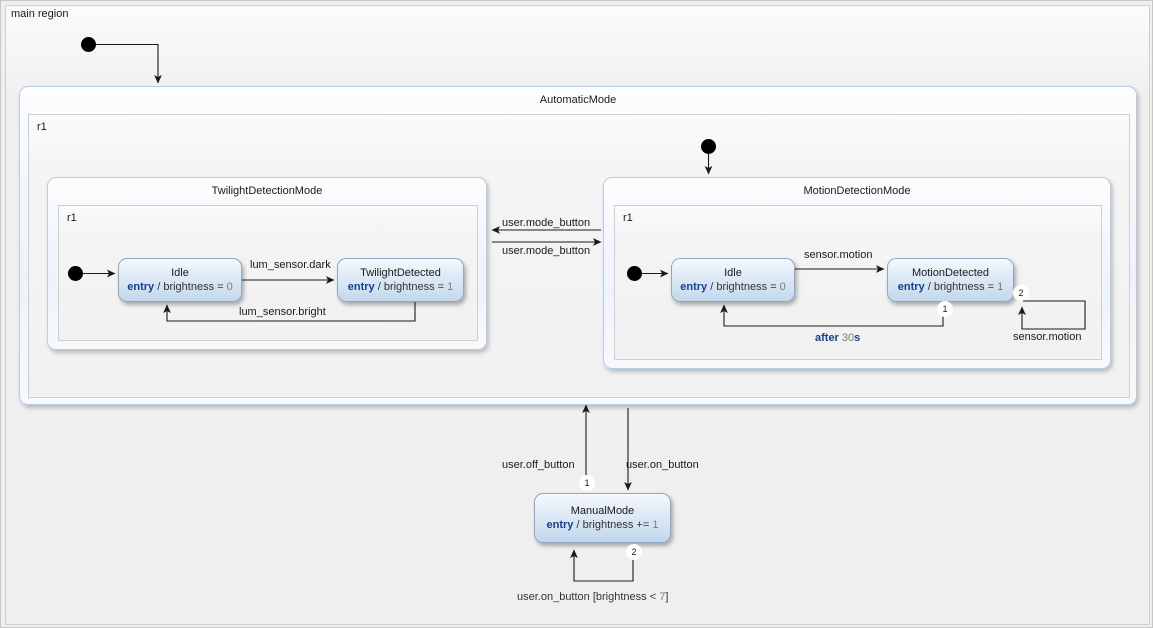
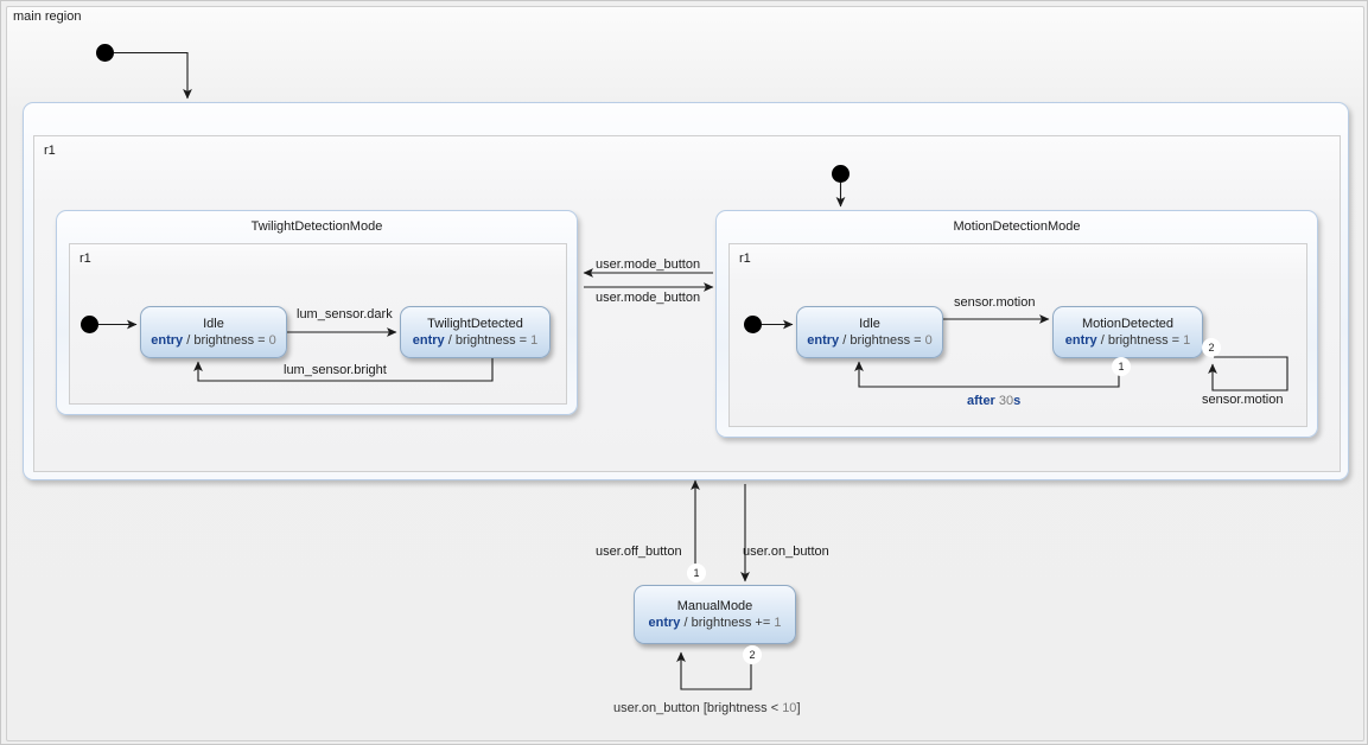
  main region
- AutomaticMode
  r1
  TwilightDetectionMode
  r1
  MotionDetectionMode
  r1
  Idle
  entry / brightness = 0
  TwilightDetected
  entry / brightness = 1
  Idle
  entry / brightness = 0
  MotionDetected
  entry / brightness = 1
  ManualMode
  entry / brightness += 1
  lum_sensor.dark
  lum_sensor.bright
  sensor.motion
  sensor.motion
  after 30s
  user.mode_button
  user.mode_button
  user.off_button
  user.on_button
- user.on_button [brightness < 7]
+ user.on_button [brightness < 10]
  1
  1
  2
  2
